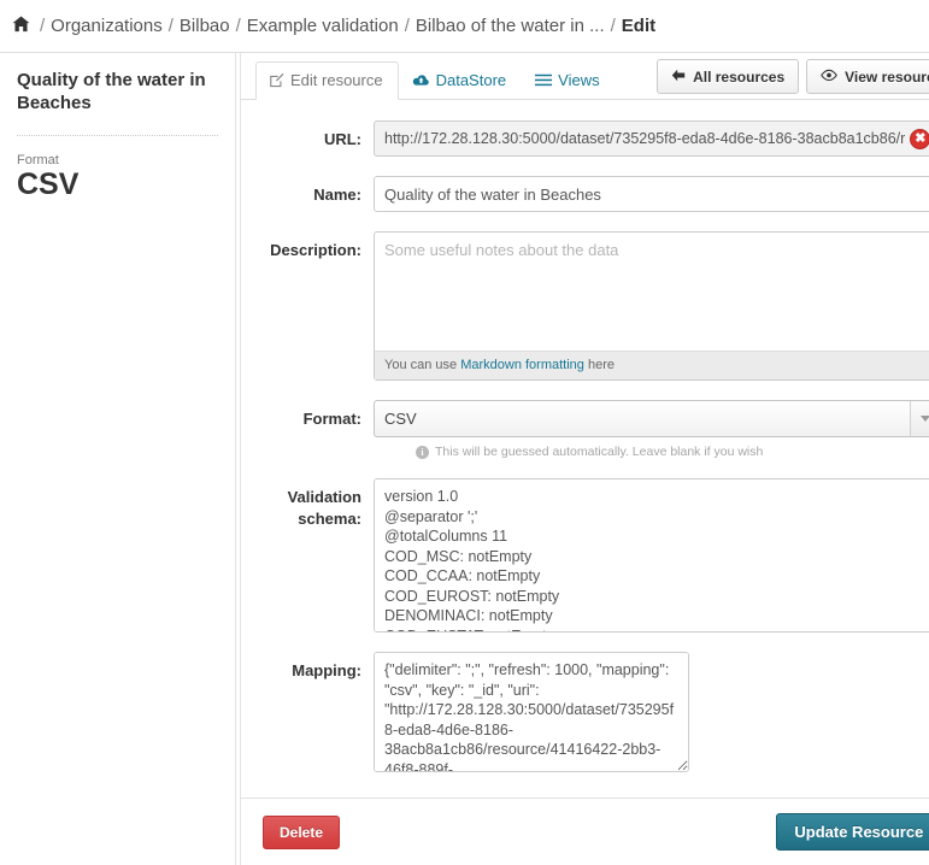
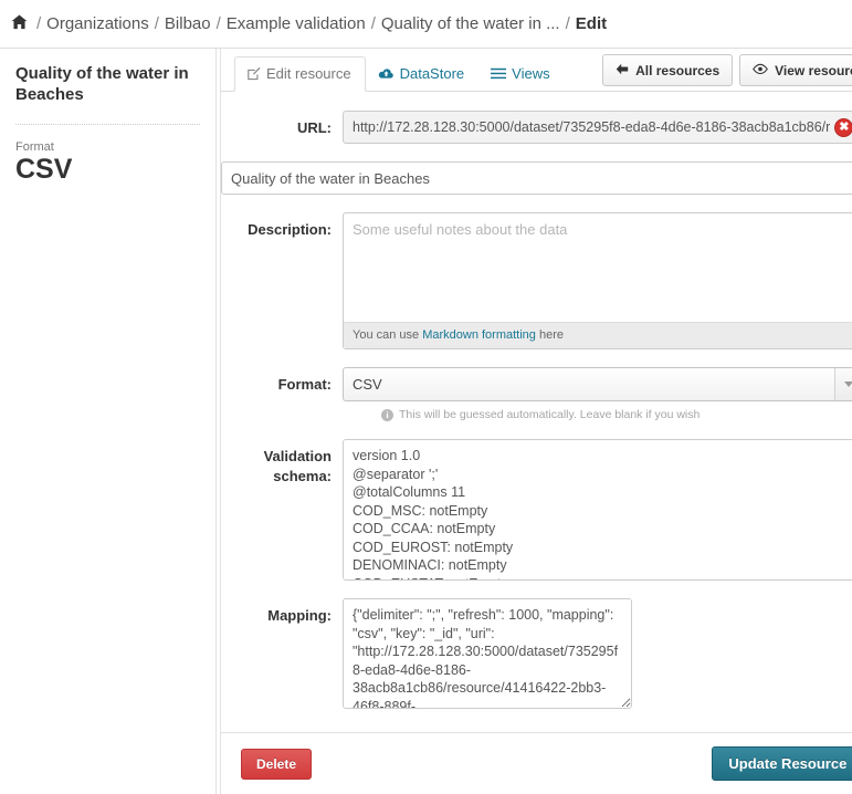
  /
  Organizations
  /
  Bilbao
  /
  Example validation
  /
- Bilbao of the water in ...
+ Quality of the water in ...
  /
  Edit
  Quality of the water in Beaches
  Format
  CSV
  Edit resource
  DataStore
  Views
  All resources
  View resour
  URL:
  http://172.28.128.30:5000/dataset/735295f8-eda8-4d6e-8186-38acb8a1cb86/r
  ✖
- Name:
  Quality of the water in Beaches
  Description:
  Some useful notes about the data
  You can use Markdown formatting here
  Format:
  CSV
  i
  This will be guessed automatically. Leave blank if you wish
  Validation schema:
  version 1.0
  @separator ';'
  @totalColumns 11
  COD_MSC: notEmpty
  COD_CCAA: notEmpty
  COD_EUROST: notEmpty
  DENOMINACI: notEmpty
  Mapping:
  Delete
  Update Resource
